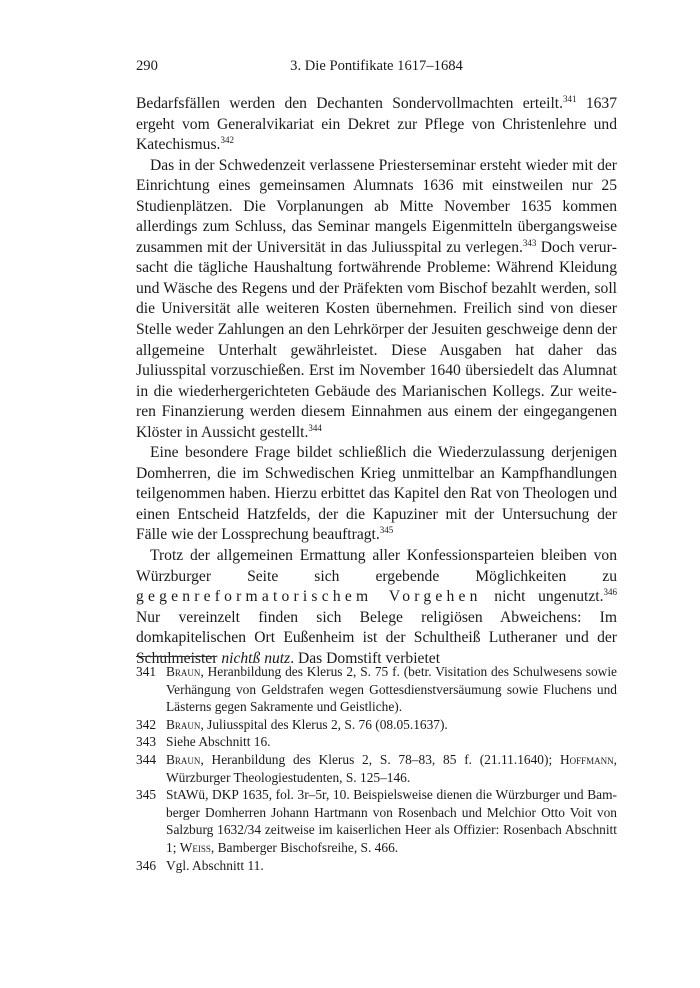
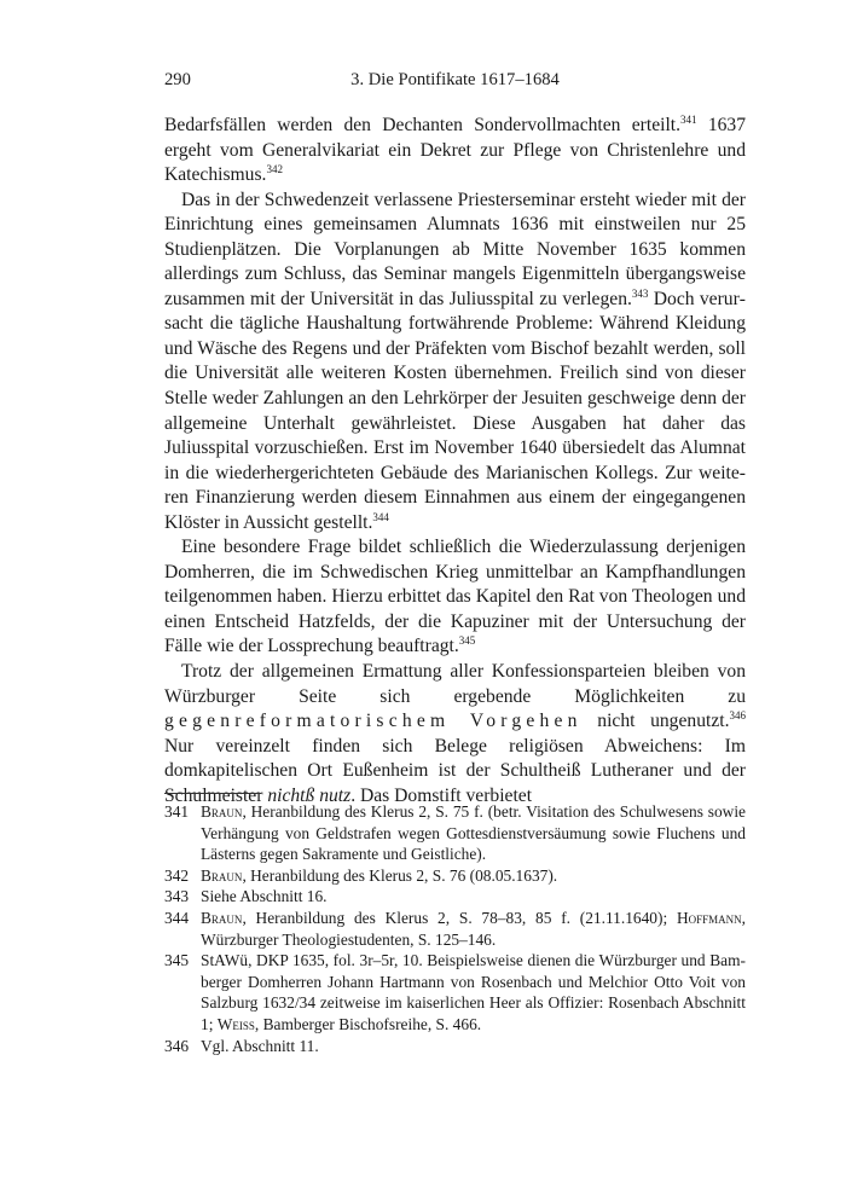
  290
  3. Die Pontifikate 1617–1684
  Bedarfsfällen werden den Dechanten Sondervollmachten erteilt.341 1637 ergeht vom Generalvikariat ein Dekret zur Pflege von Christenlehre und Katechismus.342
  Das in der Schwedenzeit verlassene Priesterseminar ersteht wieder mit der Einrichtung eines gemeinsamen Alumnats 1636 mit einstweilen nur 25 Studienplätzen. Die Vorplanungen ab Mitte November 1635 kommen allerdings zum Schluss, das Seminar mangels Eigenmitteln übergangsweise zusammen mit der Universität in das Juliusspital zu verlegen.343 Doch verur­acht die tägliche Haushaltung fortwährende Probleme: Während Kleidung und Wäsche des Regens und der Präfekten vom Bischof bezahlt werden, soll die Universität alle weiteren Kosten übernehmen. Freilich sind von dieser Stelle weder Zahlungen an den Lehrkörper der Jesuiten geschweige denn der allgemeine Unterhalt gewährleistet. Diese Ausgaben hat daher das Juliusspital vorzuschießen. Erst im November 1640 übersiedelt das Alumnat in die wiederhergerichteten Gebäude des Marianischen Kollegs. Zur weite­en Finanzierung werden diesem Einnahmen aus einem der eingegangenen Klöster in Aussicht gestellt.344
  Eine besondere Frage bildet schließlich die Wiederzulassung derjenigen Domherren, die im Schwedischen Krieg unmittelbar an Kampfhandlungen teilgenommen haben. Hierzu erbittet das Kapitel den Rat von Theologen und einen Entscheid Hatzfelds, der die Kapuziner mit der Untersuchung der Fälle wie der Lossprechung beauftragt.345
  Trotz der allgemeinen Ermattung aller Konfessionsparteien bleiben von Würzburger Seite sich ergebende Möglichkeiten zu gegenreformatori­schem Vorgehen nicht ungenutzt.346 Nur vereinzelt finden sich Belege religiösen Abweichens: Im domkapitelischen Ort Eußenheim ist der Schult­heiß Lutheraner und der Schulmeister nichtß nutz. Das Domstift verbietet
  341
  Braun, Heranbildung des Klerus 2, S. 75 f. (betr. Visitation des Schulwesens sowie Verhängung von Geldstrafen wegen Gottesdienstversäumung sowie Fluchens und Lästerns gegen Sakramente und Geistliche).
  342
- Braun, Juliusspital des Klerus 2, S. 76 (08.05.1637).
+ Braun, Heranbildung des Klerus 2, S. 76 (08.05.1637).
  343
  Siehe Abschnitt 16.
  344
  Braun, Heranbildung des Klerus 2, S. 78–83, 85 f. (21.11.1640); Hoffmann, Würzburger Theologiestudenten, S. 125–146.
  345
  StAWü, DKP 1635, fol. 3r–5r, 10. Beispielsweise dienen die Würzburger und Bam­erger Domherren Johann Hartmann von Rosenbach und Melchior Otto Voit von Salzburg 1632/34 zeitweise im kaiserlichen Heer als Offizier: Rosenbach Ab­schnitt 1; Weiss, Bamberger Bischofsreihe, S. 466.
  346
  Vgl. Abschnitt 11.
